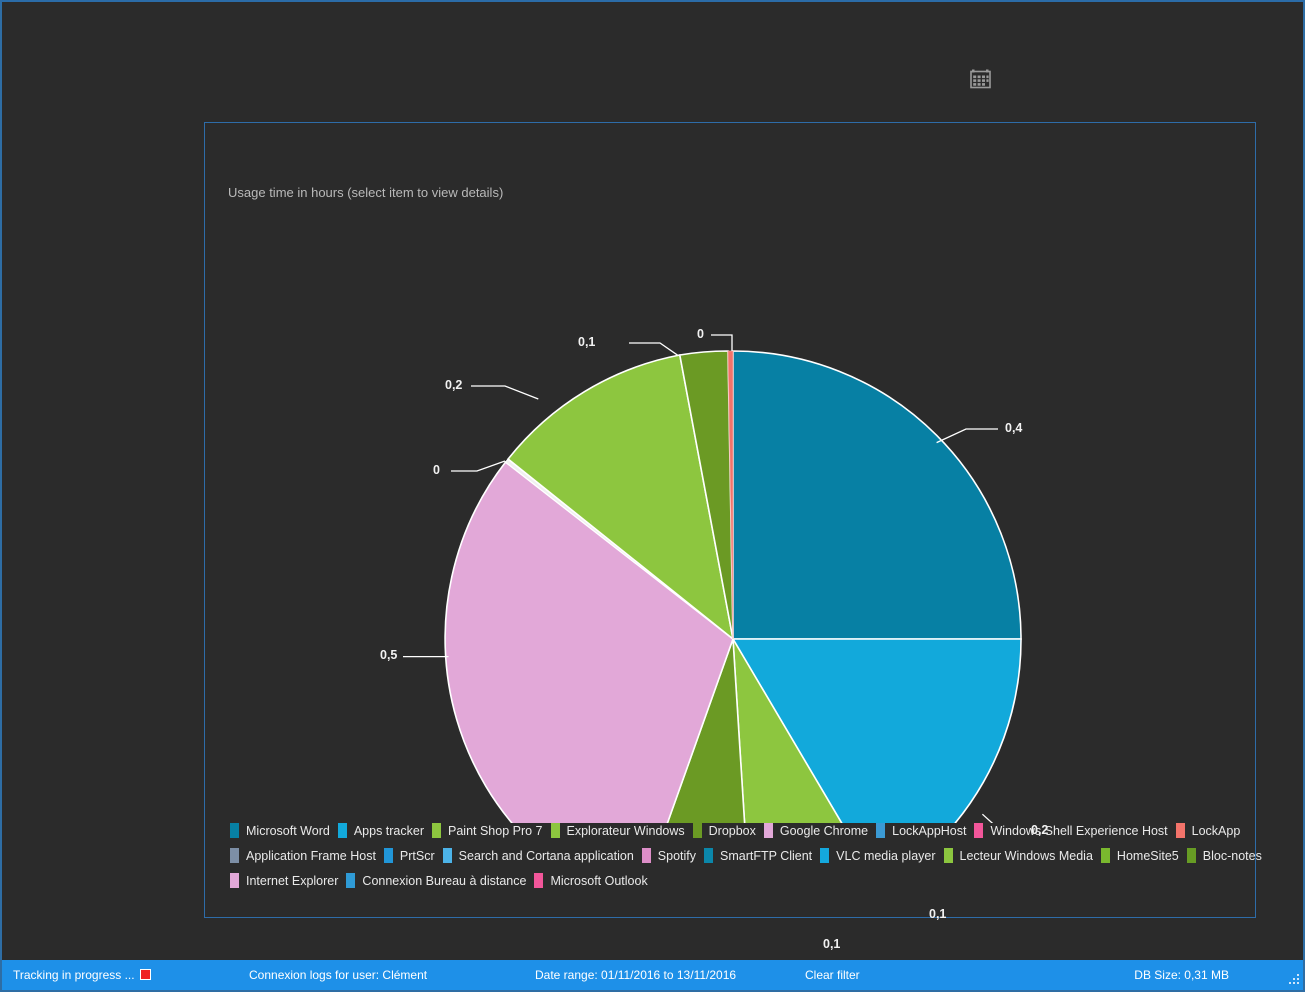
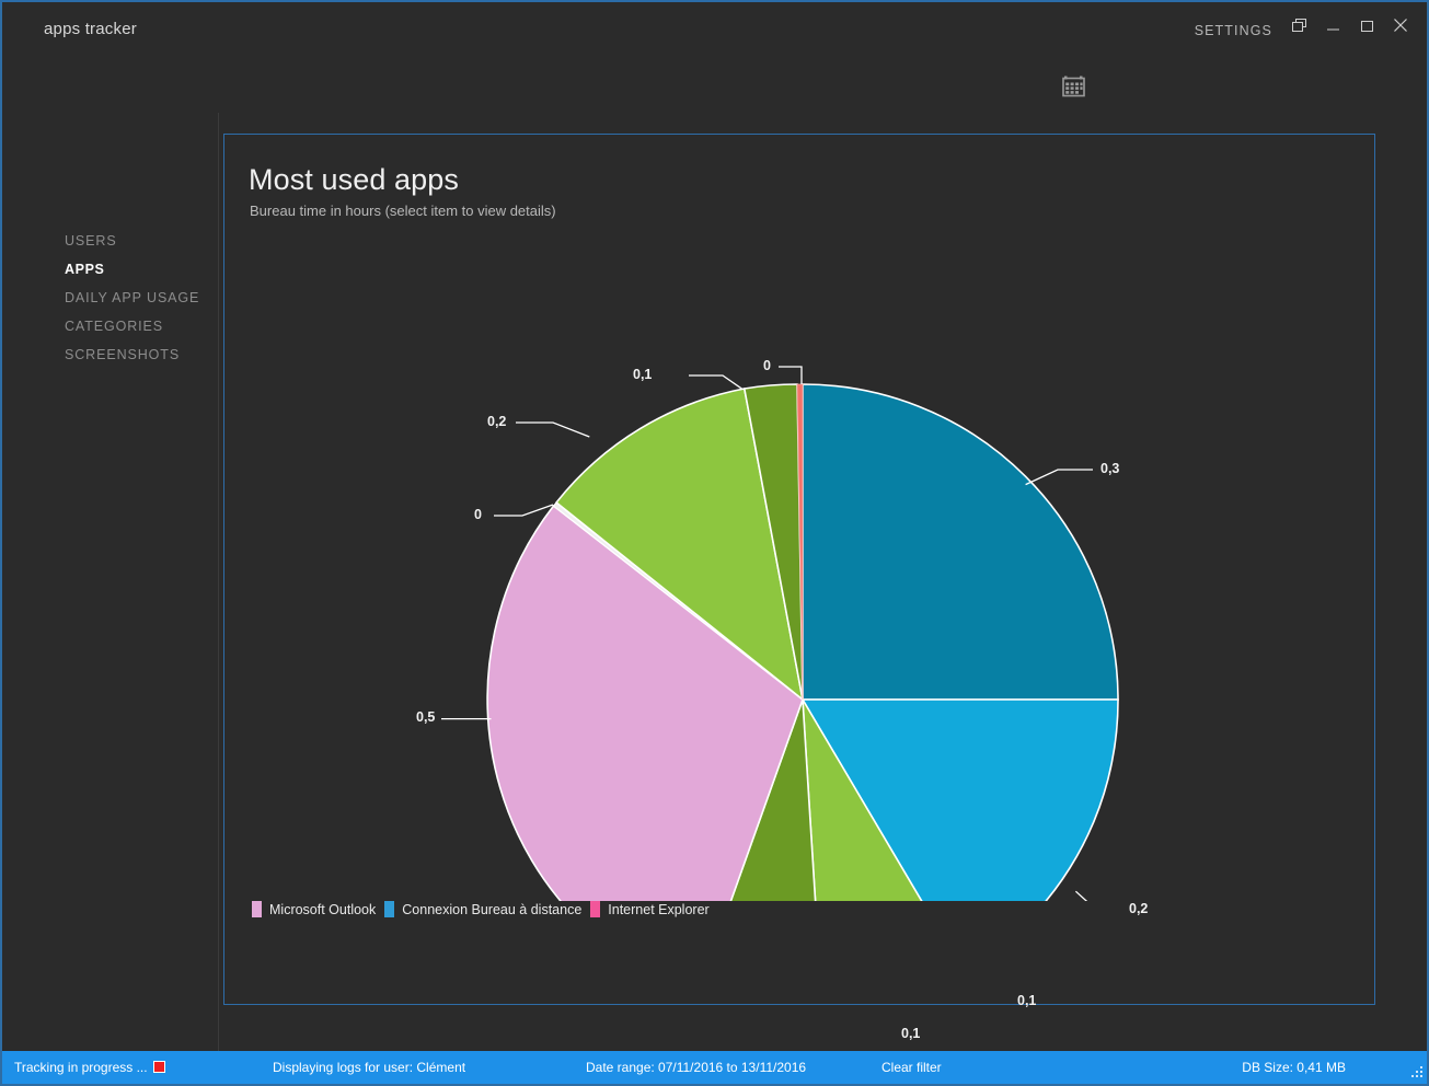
+ apps tracker
+ SETTINGS
+ USERS
+ APPS
+ DAILY APP USAGE
+ CATEGORIES
+ SCREENSHOTS
+ Most used apps
- Usage time in hours (select item to view details)
+ Bureau time in hours (select item to view details)
- 0,4
+ 0,3
  0,2
  0,1
  0,1
  0,5
  0
  0,2
  0,1
  0
- Microsoft Word
- Apps tracker
- Paint Shop Pro 7
- Explorateur Windows
- Dropbox
- Google Chrome
- LockAppHost
- Windows Shell Experience Host
- LockApp
- Application Frame Host
- PrtScr
- Search and Cortana application
- Spotify
- SmartFTP Client
- VLC media player
- Lecteur Windows Media
- HomeSite5
- Bloc-notes
- Internet Explorer
+ Microsoft Outlook
  Connexion Bureau à distance
- Microsoft Outlook
+ Internet Explorer
  Tracking in progress ...
- Connexion logs for user: Clément
+ Displaying logs for user: Clément
- Date range: 01/11/2016 to 13/11/2016
+ Date range: 07/11/2016 to 13/11/2016
  Clear filter
- DB Size: 0,31 MB
+ DB Size: 0,41 MB
